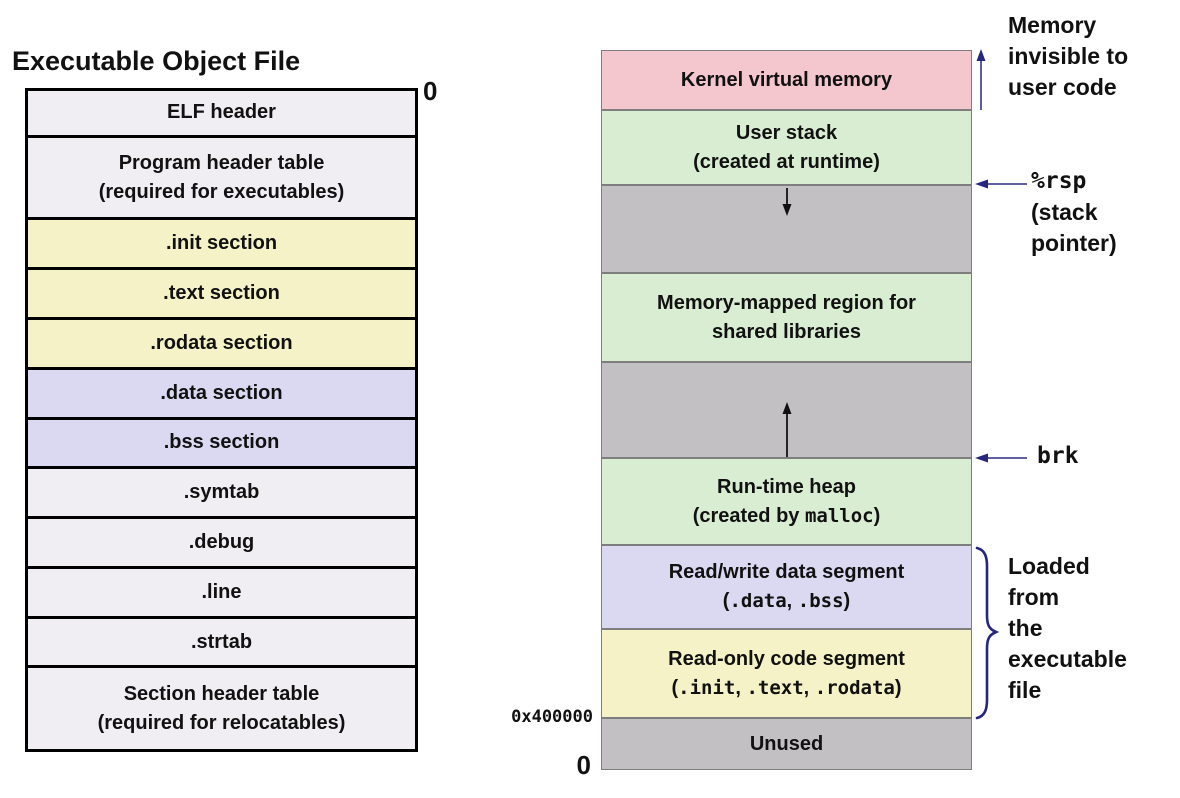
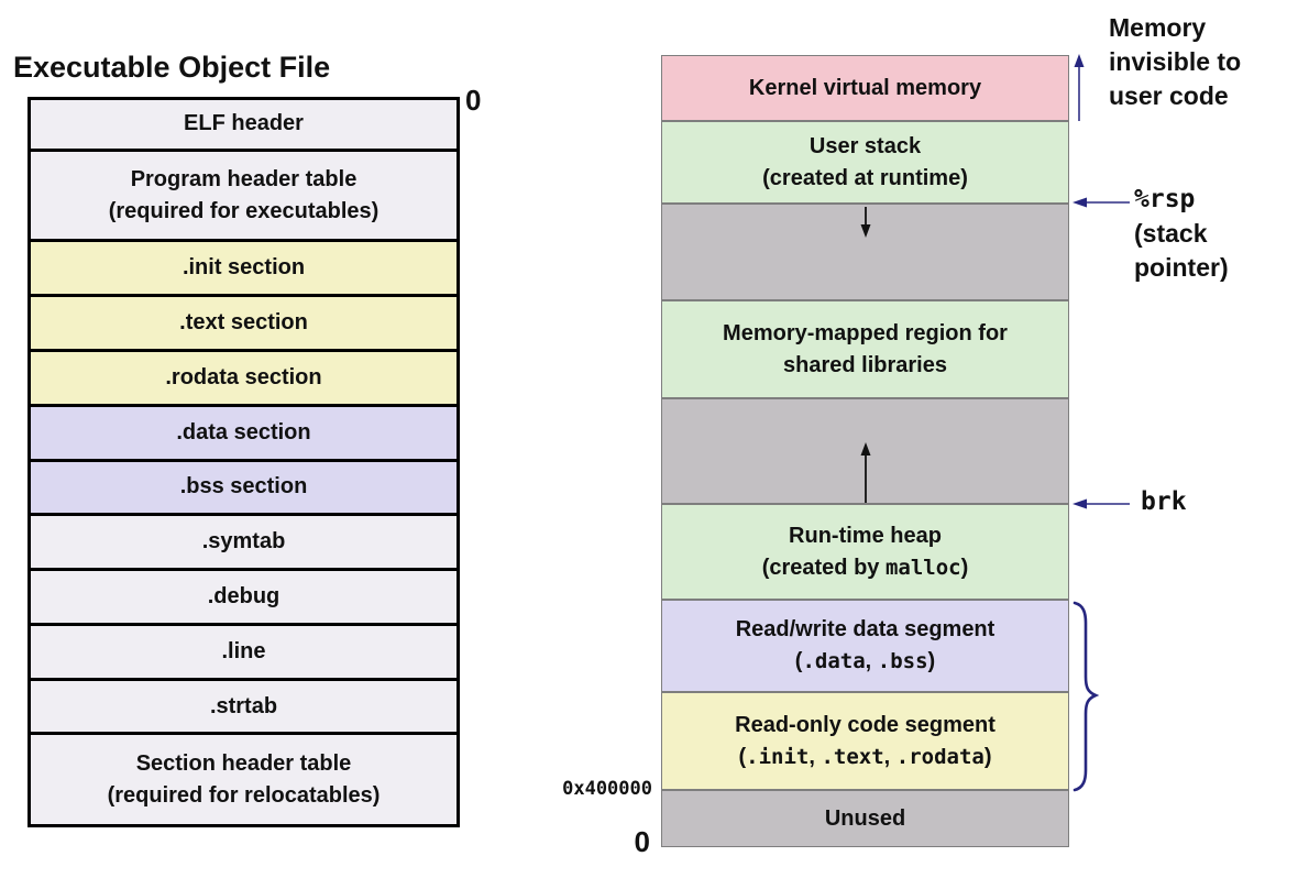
  Executable Object File
  0
  ELF header
  Program header table
  (required for executables)
  .init section
  .text section
  .rodata section
  .data section
  .bss section
  .symtab
  .debug
  .line
  .strtab
  Section header table
  (required for relocatables)
  Kernel virtual memory
  User stack
  (created at runtime)
  Memory-mapped region for
  shared libraries
  Run-time heap
  (created by malloc)
  Read/write data segment
  (.data, .bss)
  Read-only code segment
  (.init, .text, .rodata)
  Unused
  Memory
  invisible to
  user code
  %rsp
  (stack
  pointer)
  brk
- Loaded
- from
- the
- executable
- file
  0x400000
  0
